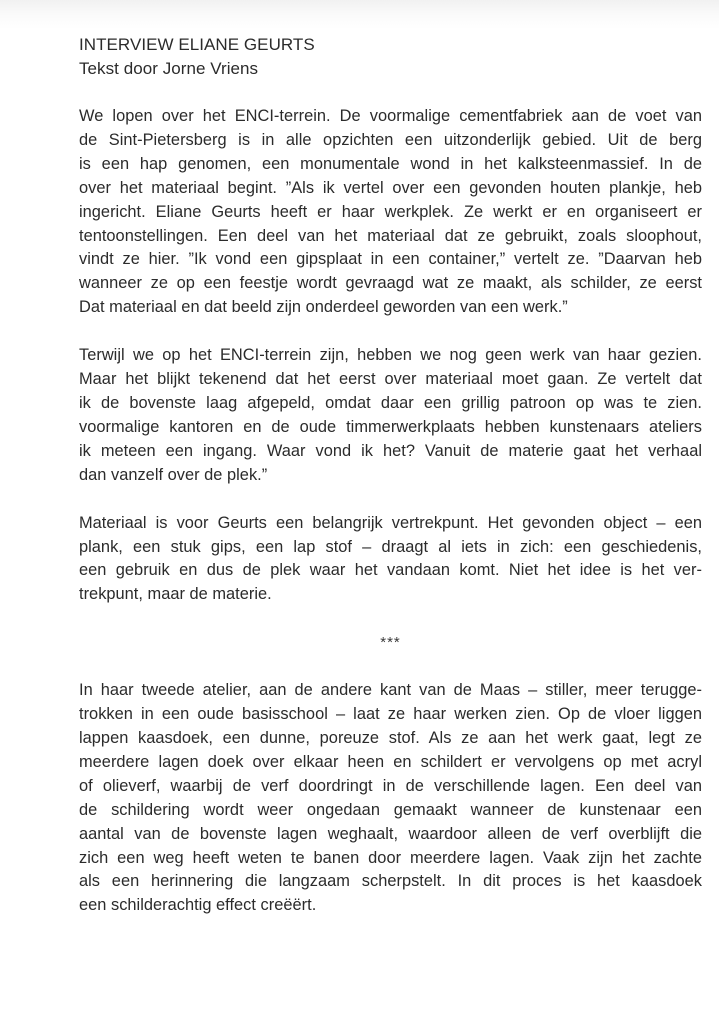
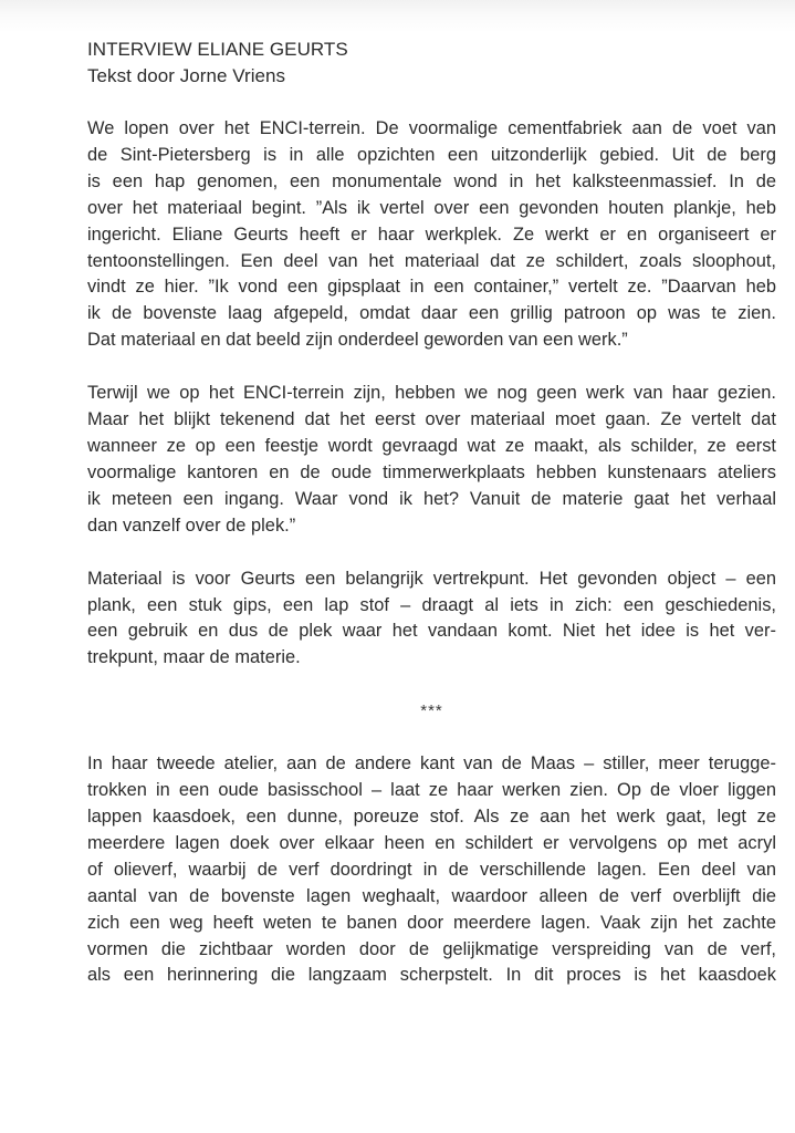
  INTERVIEW ELIANE GEURTS
  Tekst door Jorne Vriens
  We lopen over het ENCI-terrein. De voormalige cementfabriek aan de voet van
  de Sint-Pietersberg is in alle opzichten een uitzonderlijk gebied. Uit de berg
  is een hap genomen, een monumentale wond in het kalksteenmassief. In de
  over het materiaal begint. ”Als ik vertel over een gevonden houten plankje, heb
  ingericht. Eliane Geurts heeft er haar werkplek. Ze werkt er en organiseert er
- tentoonstellingen. Een deel van het materiaal dat ze gebruikt, zoals sloophout,
+ tentoonstellingen. Een deel van het materiaal dat ze schildert, zoals sloophout,
  vindt ze hier. ”Ik vond een gipsplaat in een container,” vertelt ze. ”Daarvan heb
- wanneer ze op een feestje wordt gevraagd wat ze maakt, als schilder, ze eerst
+ ik de bovenste laag afgepeld, omdat daar een grillig patroon op was te zien.
  Dat materiaal en dat beeld zijn onderdeel geworden van een werk.”
  Terwijl we op het ENCI-terrein zijn, hebben we nog geen werk van haar gezien.
  Maar het blijkt tekenend dat het eerst over materiaal moet gaan. Ze vertelt dat
- ik de bovenste laag afgepeld, omdat daar een grillig patroon op was te zien.
+ wanneer ze op een feestje wordt gevraagd wat ze maakt, als schilder, ze eerst
  voormalige kantoren en de oude timmerwerkplaats hebben kunstenaars ateliers
  ik meteen een ingang. Waar vond ik het? Vanuit de materie gaat het verhaal
  dan vanzelf over de plek.”
  Materiaal is voor Geurts een belangrijk vertrekpunt. Het gevonden object – een
  plank, een stuk gips, een lap stof – draagt al iets in zich: een geschiedenis,
  een gebruik en dus de plek waar het vandaan komt. Niet het idee is het ver-
  trekpunt, maar de materie.
  ***
  In haar tweede atelier, aan de andere kant van de Maas – stiller, meer terugge-
  trokken in een oude basisschool – laat ze haar werken zien. Op de vloer liggen
  lappen kaasdoek, een dunne, poreuze stof. Als ze aan het werk gaat, legt ze
  meerdere lagen doek over elkaar heen en schildert er vervolgens op met acryl
  of olieverf, waarbij de verf doordringt in de verschillende lagen. Een deel van
- de schildering wordt weer ongedaan gemaakt wanneer de kunstenaar een
  aantal van de bovenste lagen weghaalt, waardoor alleen de verf overblijft die
  zich een weg heeft weten te banen door meerdere lagen. Vaak zijn het zachte
+ vormen die zichtbaar worden door de gelijkmatige verspreiding van de verf,
  als een herinnering die langzaam scherpstelt. In dit proces is het kaasdoek
- een schilderachtig effect creëërt.
